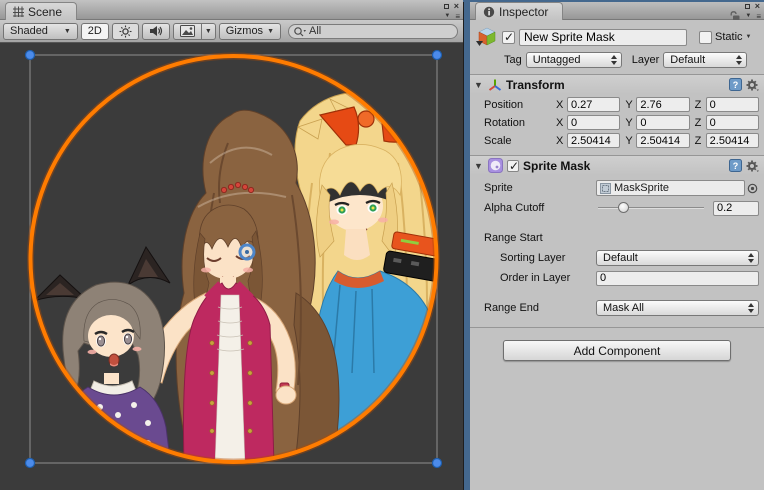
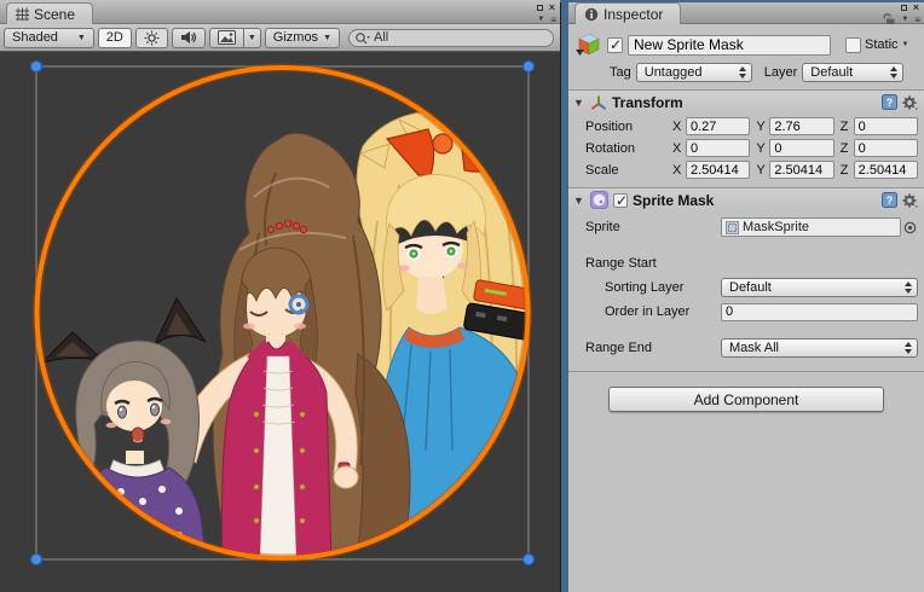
  Scene
  ×
  ≡
  Shaded
  2D
  Gizmos
  All
  Inspector
  ×
  ≡
  New Sprite Mask
  Static
  Tag
  Untagged
  Layer
  Default
  ▼
  Transform
  ?
  Position
  X
  0.27
  Y
  2.76
  Z
  0
  Rotation
  X
  0
  Y
  0
  Z
  0
  Scale
  X
  2.50414
  Y
  2.50414
  Z
  2.50414
  ▼
  Sprite Mask
  ?
  Sprite
  MaskSprite
- Alpha Cutoff
- 0.2
  Range Start
  Sorting Layer
  Default
  Order in Layer
  0
  Range End
  Mask All
  Add Component
